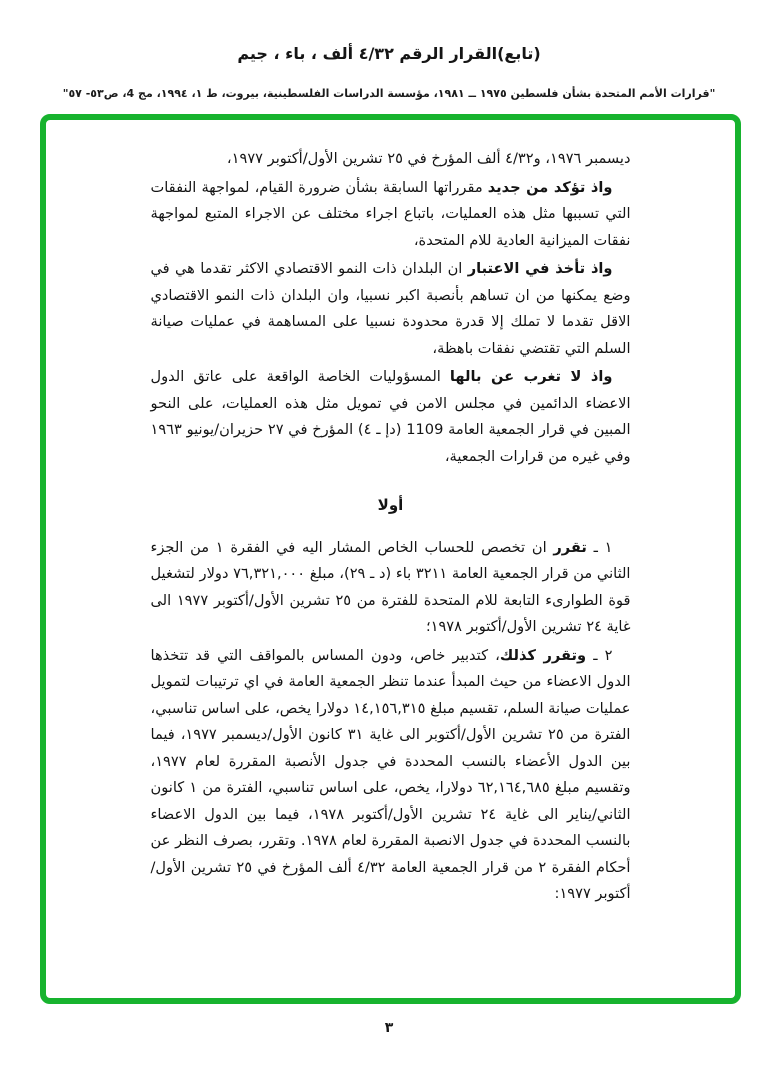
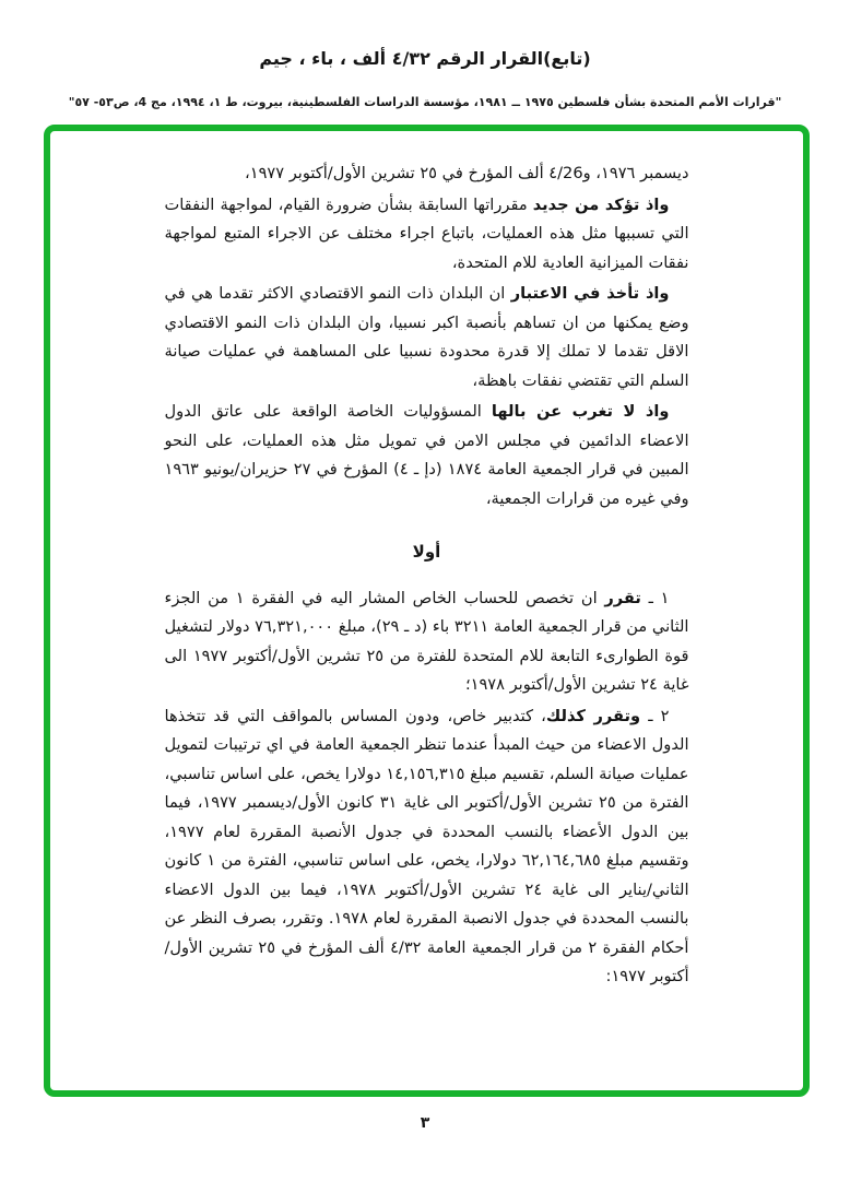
  (تابع)القرار الرقم ٤/٣٢ ألف ، باء ، جيم
  "قرارات الأمم المتحدة بشأن فلسطين ١٩٧٥ ــ ١٩٨١، مؤسسة الدراسات الفلسطينية، بيروت، ط ١، ١٩٩٤، مج 4، ص٥٣- ٥٧"
- ديسمبر ١٩٧٦، و٤/٣٢ ألف المؤرخ في ٢٥ تشرين الأول/أكتوبر ١٩٧٧،
+ ديسمبر ١٩٧٦، و٤/26 ألف المؤرخ في ٢٥ تشرين الأول/أكتوبر ١٩٧٧،
  واذ تؤكد من جديد مقرراتها السابقة بشأن ضرورة القيام، لمواجهة النفقات التي تسببها مثل هذه العمليات، باتباع اجراء مختلف عن الاجراء المتبع لمواجهة نفقات الميزانية العادية للام المتحدة،
  واذ تأخذ في الاعتبار ان البلدان ذات النمو الاقتصادي الاكثر تقدما هي في وضع يمكنها من ان تساهم بأنصبة اكبر نسبيا، وان البلدان ذات النمو الاقتصادي الاقل تقدما لا تملك إلا قدرة محدودة نسبيا على المساهمة في عمليات صيانة السلم التي تقتضي نفقات باهظة،
- واذ لا تغرب عن بالها المسؤوليات الخاصة الواقعة على عاتق الدول الاعضاء الدائمين في مجلس الامن في تمويل مثل هذه العمليات، على النحو المبين في قرار الجمعية العامة 1109 (دإ ـ ٤) المؤرخ في ٢٧ حزيران/يونيو ١٩٦٣ وفي غيره من قرارات الجمعية،
+ واذ لا تغرب عن بالها المسؤوليات الخاصة الواقعة على عاتق الدول الاعضاء الدائمين في مجلس الامن في تمويل مثل هذه العمليات، على النحو المبين في قرار الجمعية العامة ١٨٧٤ (دإ ـ ٤) المؤرخ في ٢٧ حزيران/يونيو ١٩٦٣ وفي غيره من قرارات الجمعية،
  أولا
  ١ ـ تقرر ان تخصص للحساب الخاص المشار اليه في الفقرة ١ من الجزء الثاني من قرار الجمعية العامة ٣٢١١ باء (د ـ ٢٩)، مبلغ ٧٦,٣٢١,٠٠٠ دولار لتشغيل قوة الطوارىء التابعة للام المتحدة للفترة من ٢٥ تشرين الأول/أكتوبر ١٩٧٧ الى غاية ٢٤ تشرين الأول/أكتوبر ١٩٧٨؛
  ٢ ـ وتقرر كذلك، كتدبير خاص، ودون المساس بالمواقف التي قد تتخذها الدول الاعضاء من حيث المبدأ عندما تنظر الجمعية العامة في اي ترتيبات لتمويل عمليات صيانة السلم، تقسيم مبلغ ١٤,١٥٦,٣١٥ دولارا يخص، على اساس تناسبي، الفترة من ٢٥ تشرين الأول/أكتوبر الى غاية ٣١ كانون الأول/ديسمبر ١٩٧٧، فيما بين الدول الأعضاء بالنسب المحددة في جدول الأنصبة المقررة لعام ١٩٧٧، وتقسيم مبلغ ٦٢,١٦٤,٦٨٥ دولارا، يخص، على اساس تناسبي، الفترة من ١ كانون الثاني/يناير الى غاية ٢٤ تشرين الأول/أكتوبر ١٩٧٨، فيما بين الدول الاعضاء بالنسب المحددة في جدول الانصبة المقررة لعام ١٩٧٨. وتقرر، بصرف النظر عن أحكام الفقرة ٢ من قرار الجمعية العامة ٤/٣٢ ألف المؤرخ في ٢٥ تشرين الأول/أكتوبر ١٩٧٧:
  ٣
